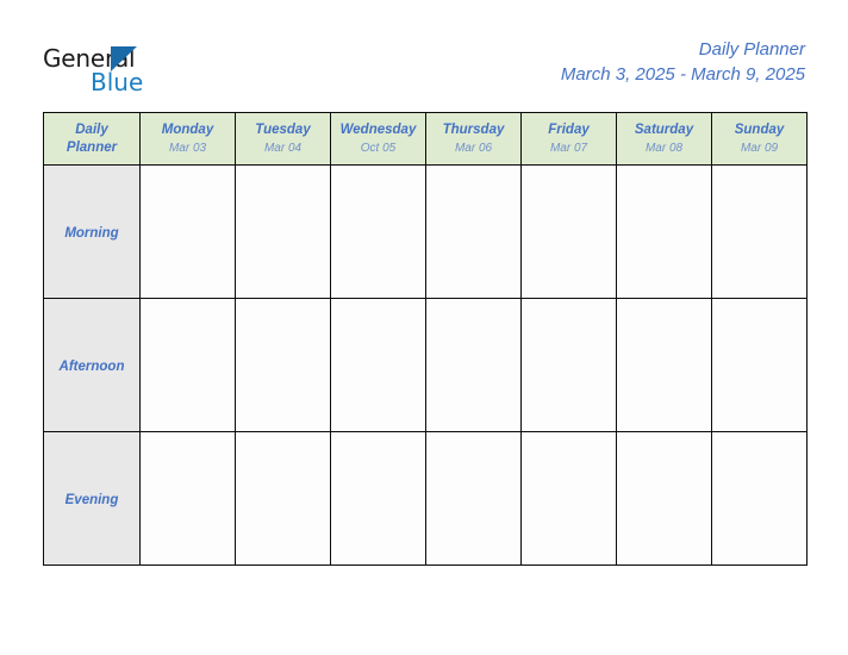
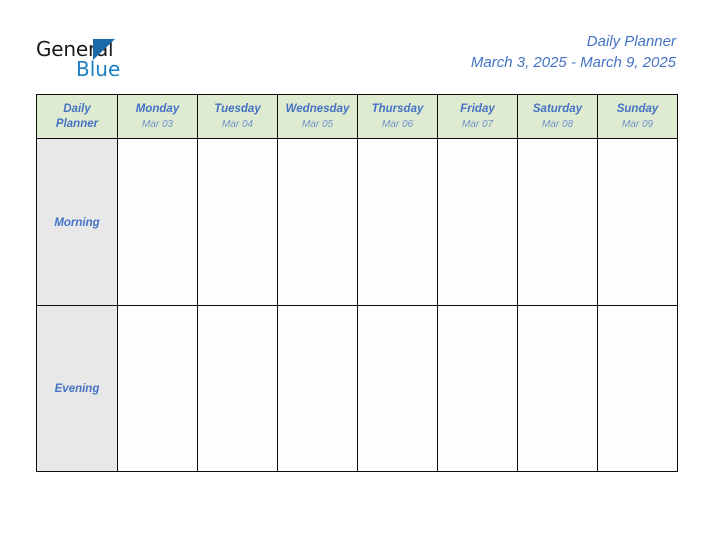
  General
  Blue
  Daily Planner
  March 3, 2025 - March 9, 2025
- Daily Planner	Monday Mar 03	Tuesday Mar 04	Wednesday Oct 05	Thursday Mar 06	Friday Mar 07	Saturday Mar 08	Sunday Mar 09
+ Daily Planner	Monday Mar 03	Tuesday Mar 04	Wednesday Mar 05	Thursday Mar 06	Friday Mar 07	Saturday Mar 08	Sunday Mar 09
  Morning
- Afternoon
  Evening
